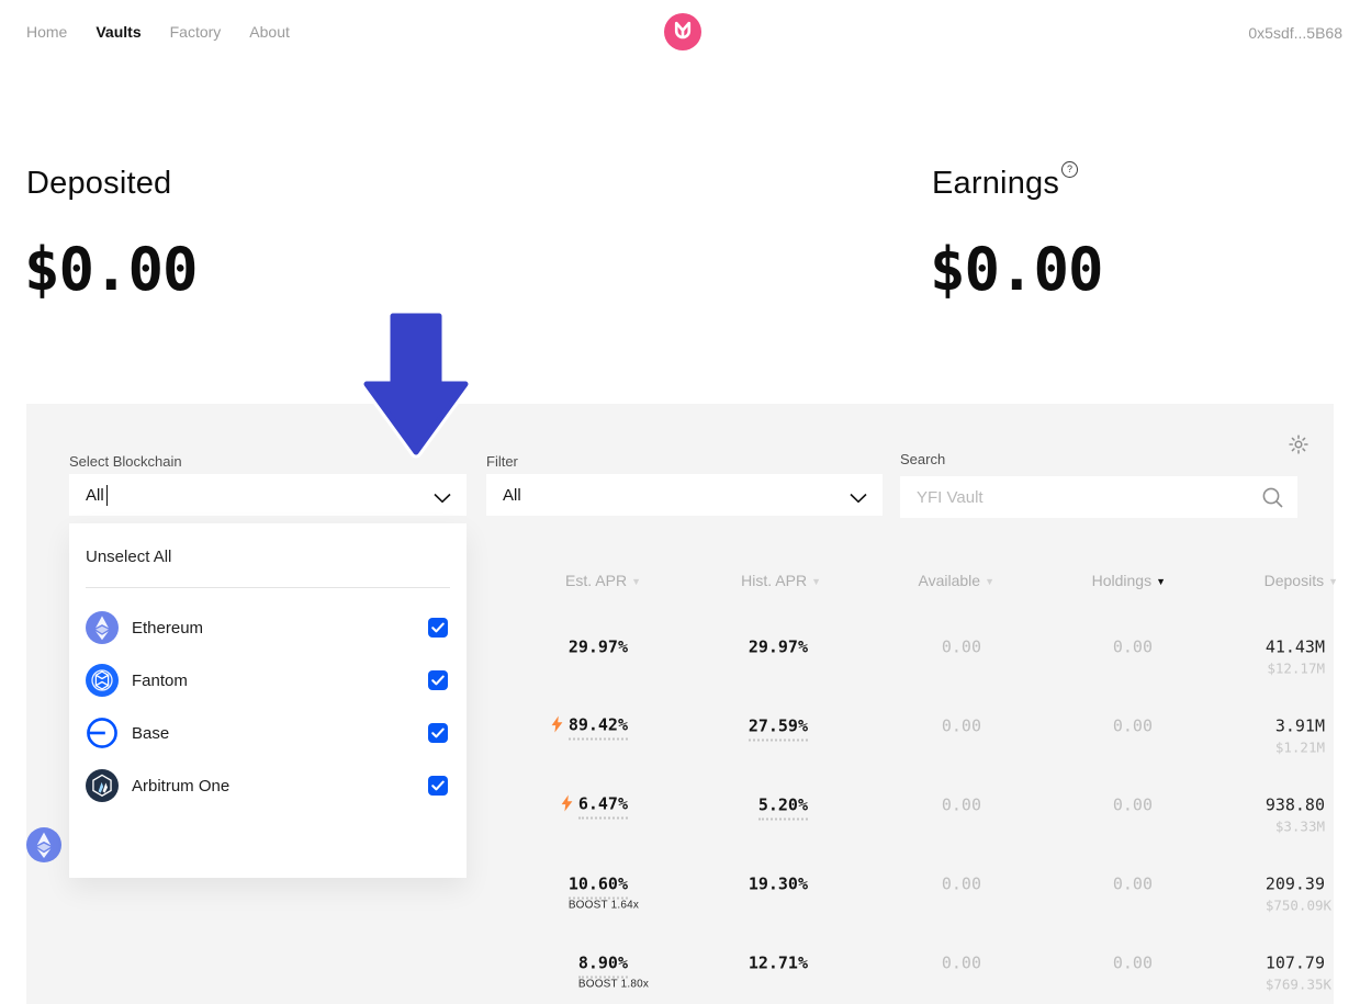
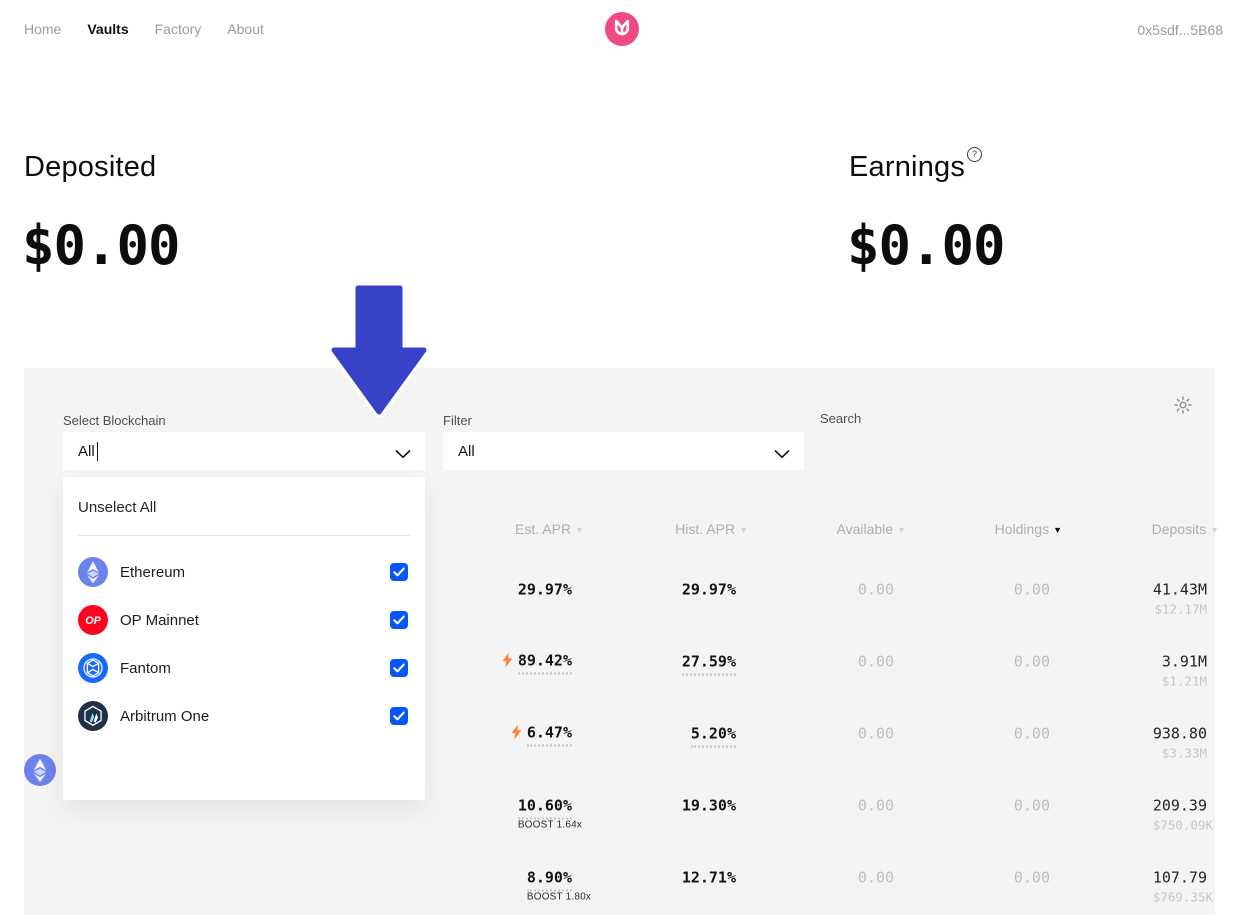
  Home
  Vaults
  Factory
  About
  0x5sdf...5B68
  Deposited
  $0.00
  Earnings ?
  $0.00
  Select Blockchain
  All
  Filter
  All
  Search
- YFI Vault
  Est. APR ▼
  Hist. APR ▼
  Available ▼
  Holdings ▼
  Deposits ▼
  29.97%
  29.97%
  0.00
  0.00
  41.43M
  $12.17M
  89.42%
  27.59%
  0.00
  0.00
  3.91M
  $1.21M
  6.47%
  5.20%
  0.00
  0.00
  938.80
  $3.33M
  10.60%
  BOOST 1.64x
  19.30%
  0.00
  0.00
  209.39
  $750.09K
  8.90%
  BOOST 1.80x
  12.71%
  0.00
  0.00
  107.79
  $769.35K
  Unselect All
  Ethereum
+ OP
+ OP Mainnet
  Fantom
- Base
  Arbitrum One
